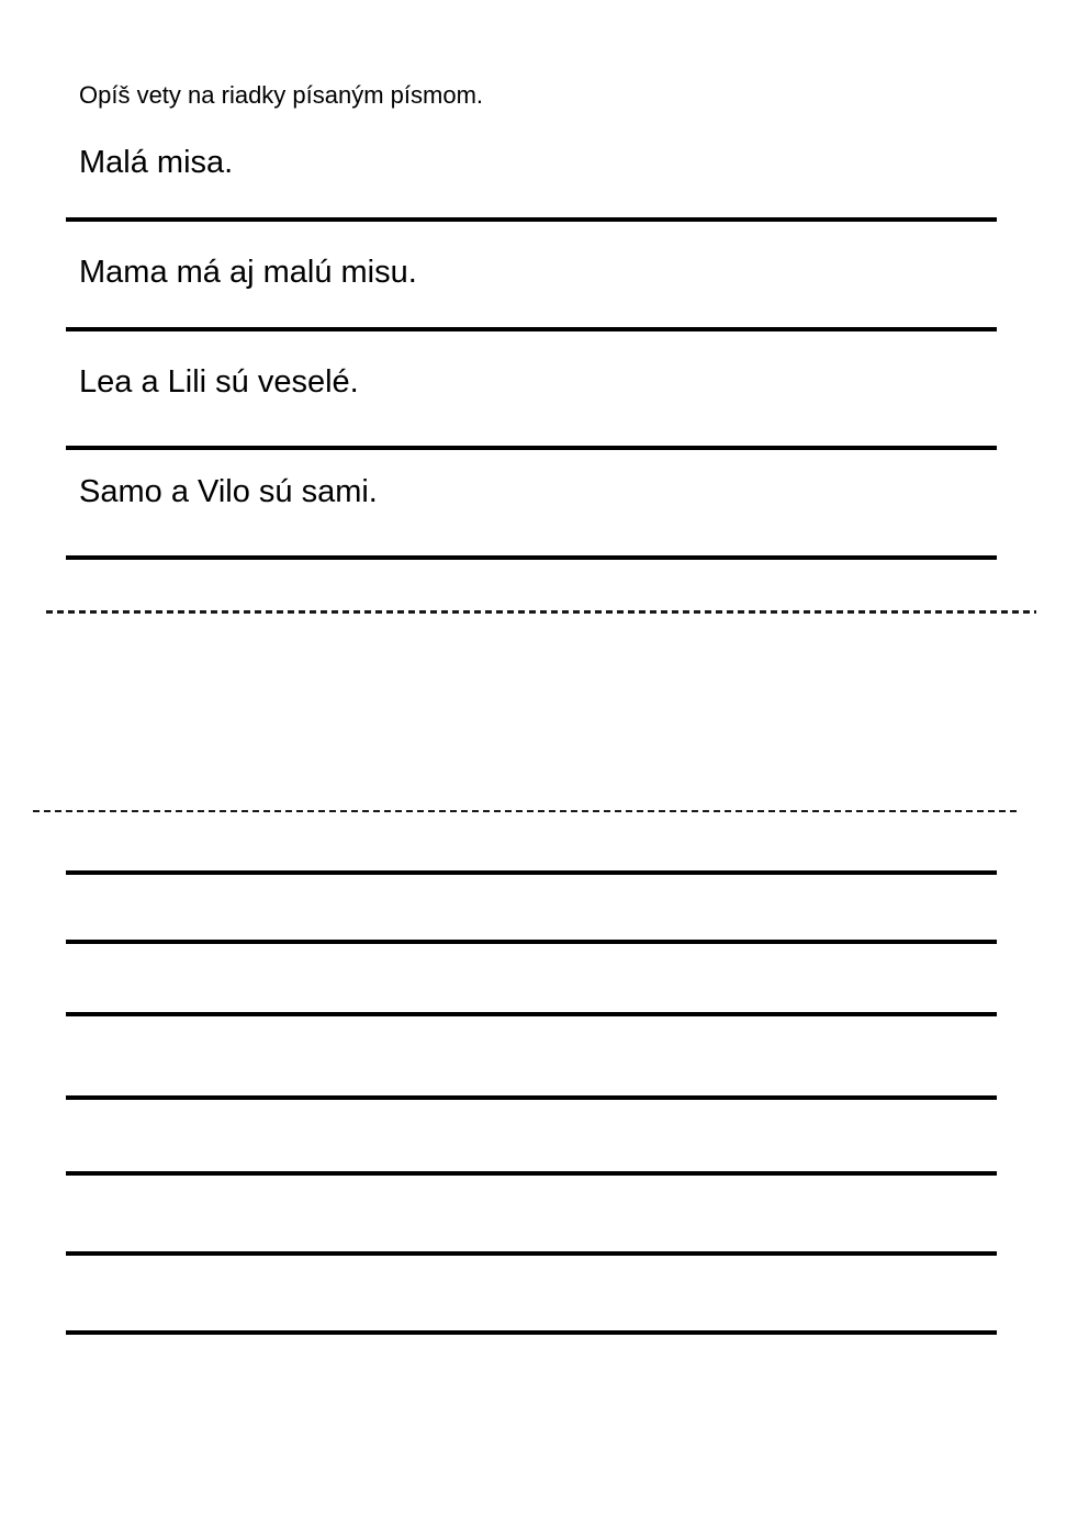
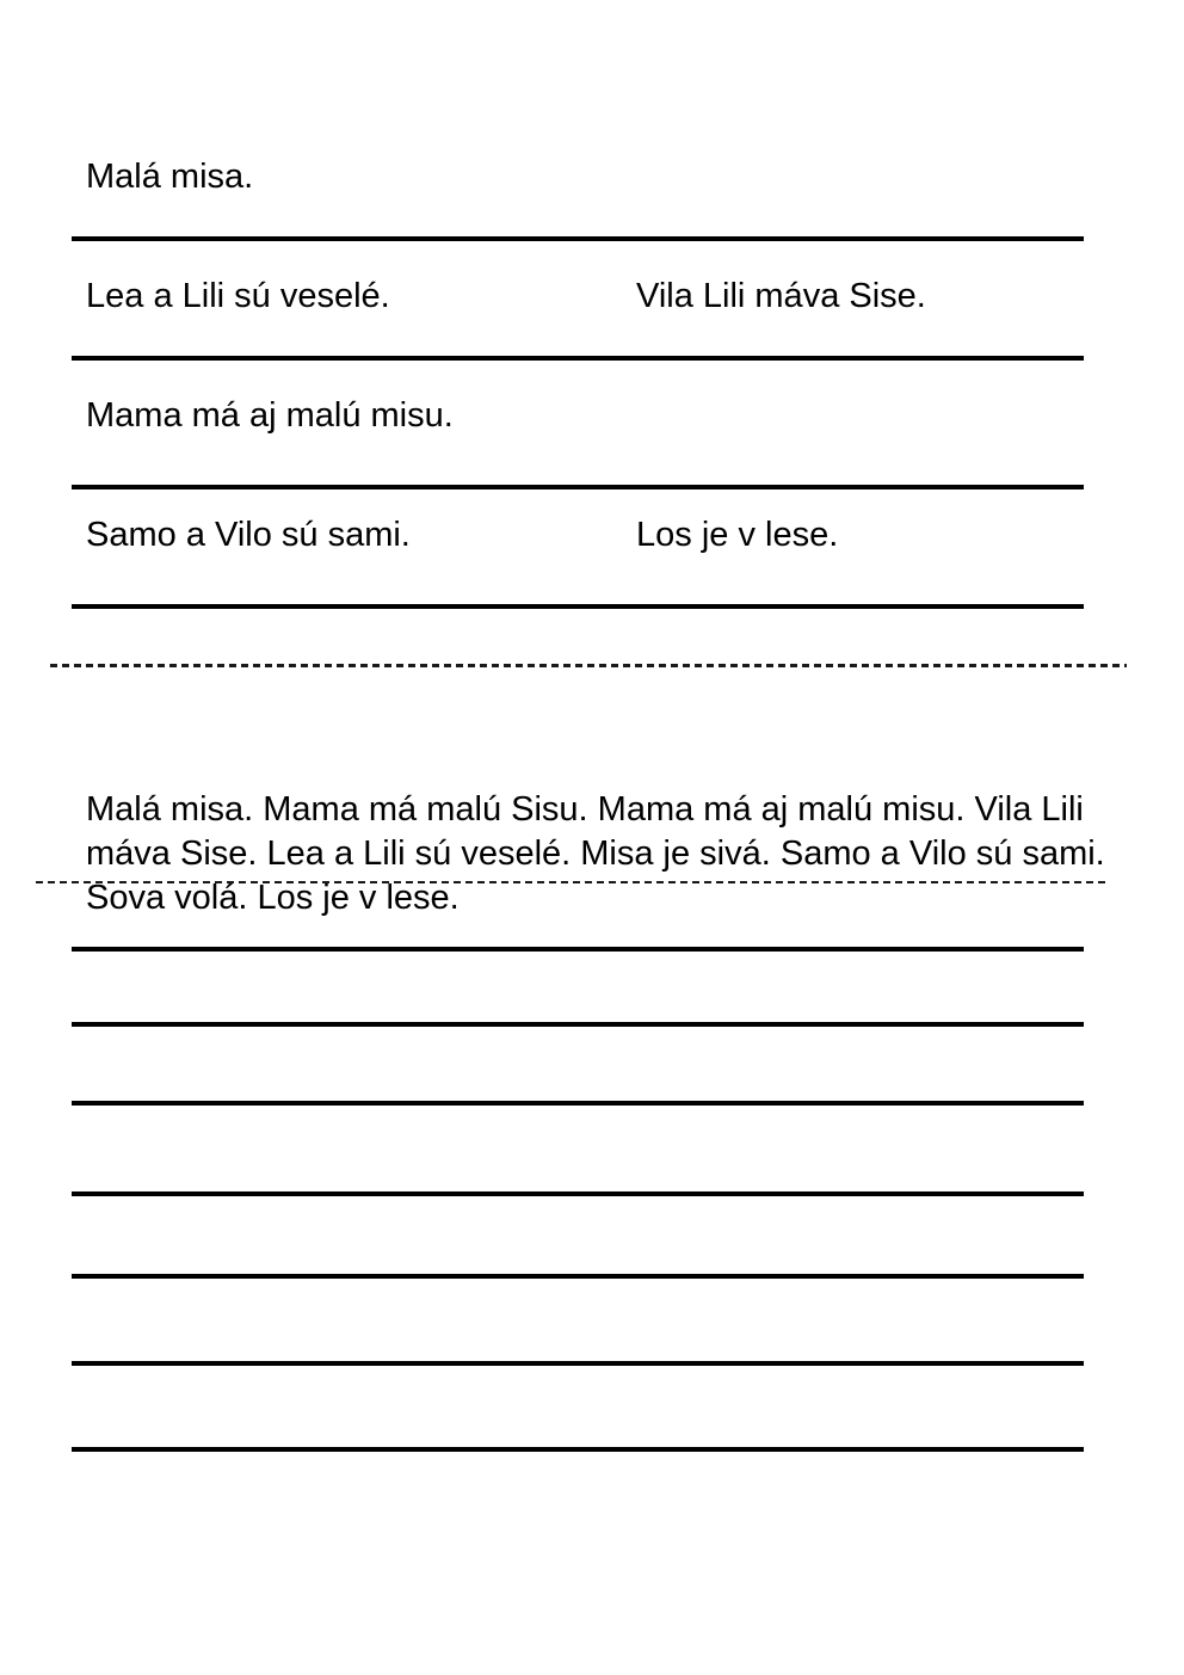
- Opíš vety na riadky písaným písmom.
  Malá misa.
- Mama má aj malú misu.
+ Lea a Lili sú veselé.
+ Vila Lili máva Sise.
- Lea a Lili sú veselé.
+ Mama má aj malú misu.
  Samo a Vilo sú sami.
+ Los je v lese.
+ Malá misa. Mama má malú Sisu. Mama má aj malú misu. Vila Lili máva Sise. Lea a Lili sú veselé. Misa je sivá. Samo a Vilo sú sami. Sova volá. Los je v lese.
